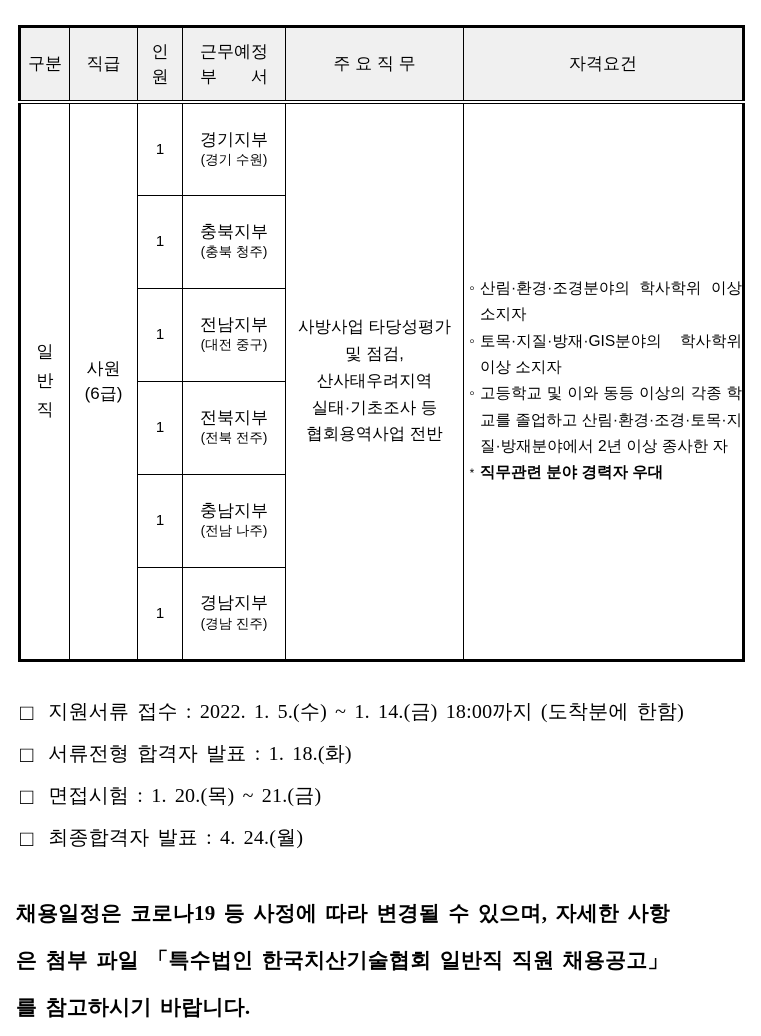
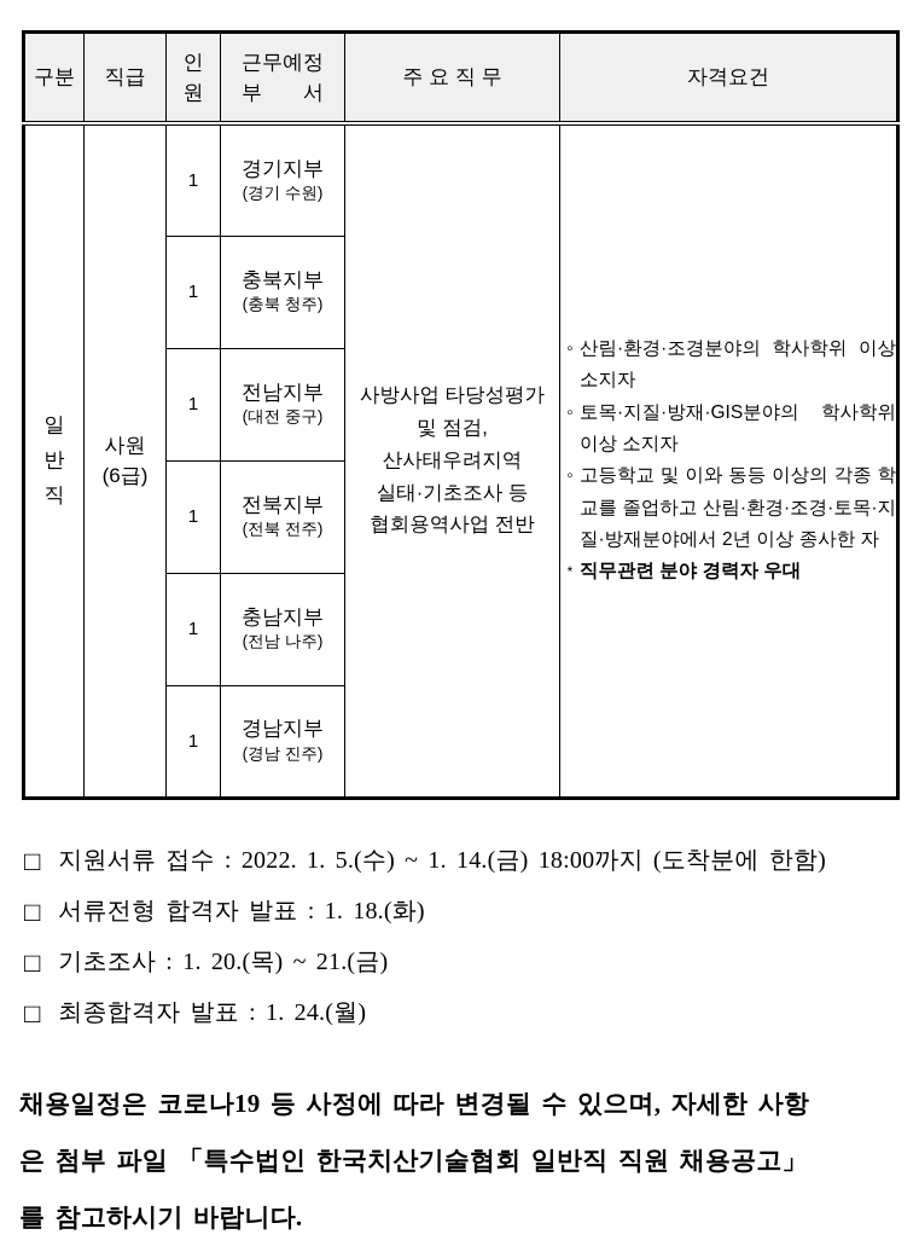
  구분	직급	인 원	근무예정 부 서	주 요 직 무	자격요건
  일반직	사원 (6급)	1	경기지부 (경기 수원)	사방사업 타당성평가 및 점검, 산사태우려지역 실태·기초조사 등 협회용역사업 전반	◦ 산림·환경·조경분야의 학사학위 이상 소지자 ◦ 토목·지질·방재·GIS분야의 학사학위 이상 소지자 ◦ 고등학교 및 이와 동등 이상의 각종 학교를 졸업하고 산림·환경·조경·토목·지질·방재분야에서 2년 이상 종사한 자 * 직무관련 분야 경력자 우대
  1	충북지부 (충북 청주)
  1	전남지부 (대전 중구)
  1	전북지부 (전북 전주)
  1	충남지부 (전남 나주)
  1	경남지부 (경남 진주)
  □
  지원서류 접수 : 2022. 1. 5.(수) ~ 1. 14.(금) 18:00까지 (도착분에 한함)
  □
  서류전형 합격자 발표 : 1. 18.(화)
  □
- 면접시험 : 1. 20.(목) ~ 21.(금)
+ 기초조사 : 1. 20.(목) ~ 21.(금)
  □
- 최종합격자 발표 : 4. 24.(월)
+ 최종합격자 발표 : 1. 24.(월)
  채용일정은 코로나19 등 사정에 따라 변경될 수 있으며, 자세한 사항
  은 첨부 파일 「특수법인 한국치산기술협회 일반직 직원 채용공고」
  를 참고하시기 바랍니다.
